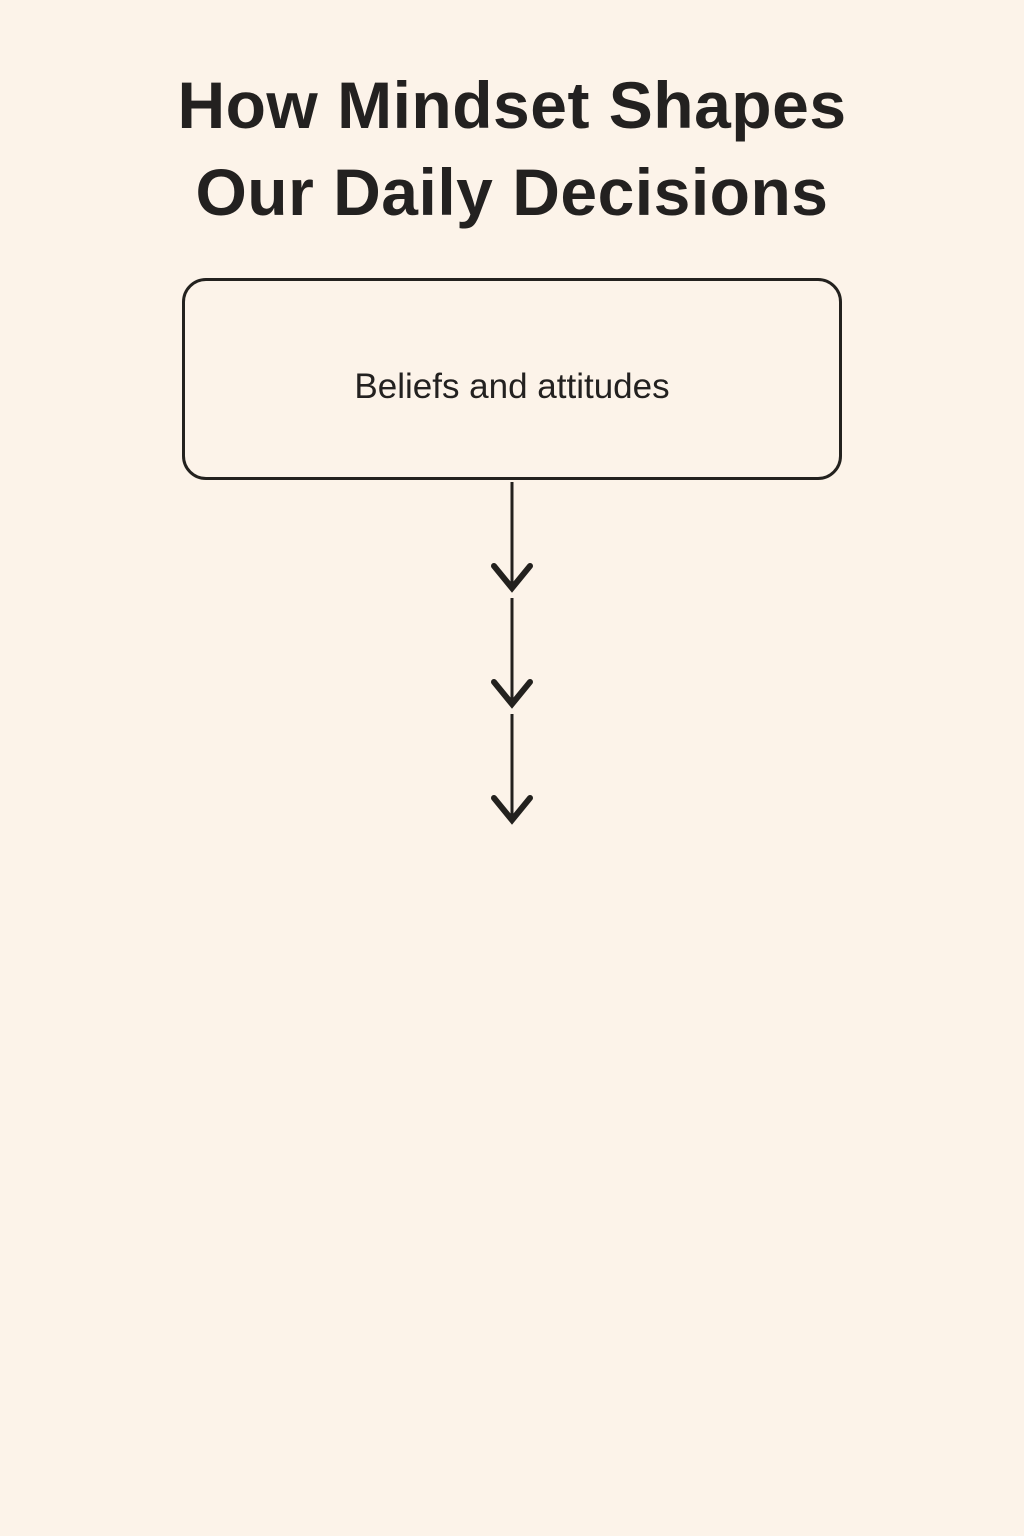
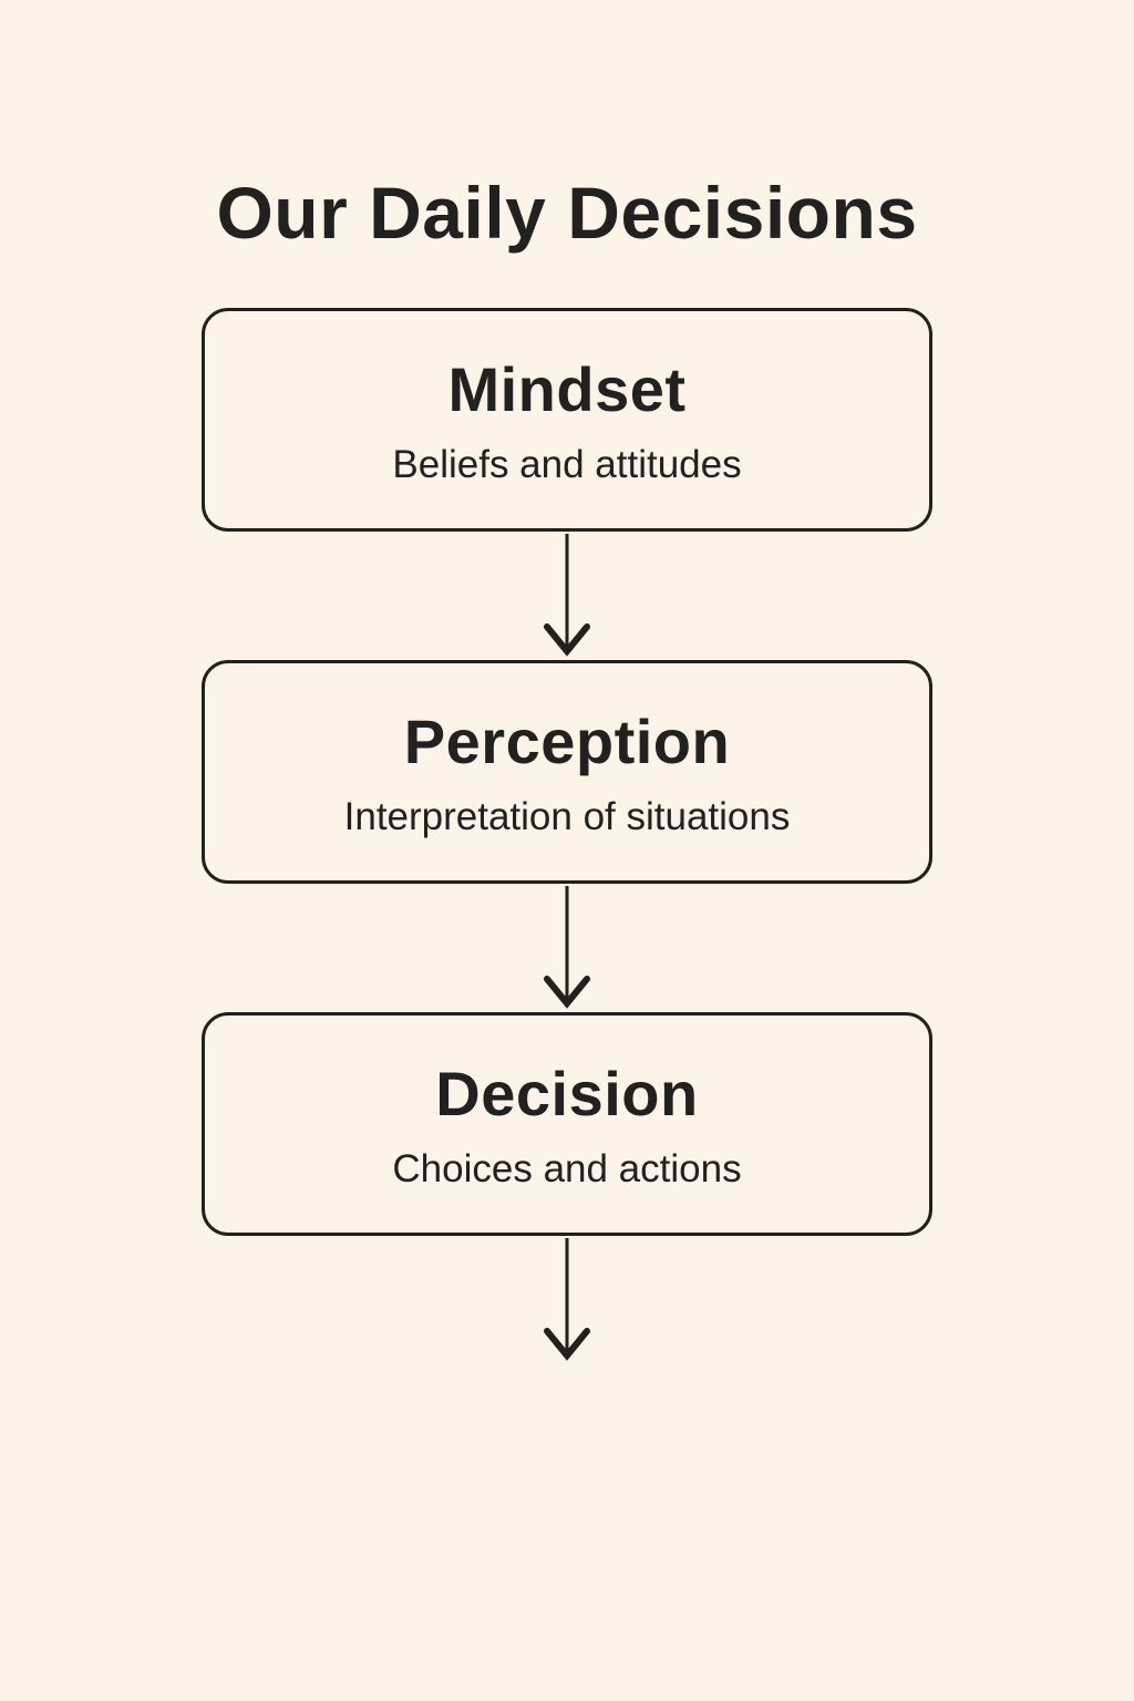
- How Mindset Shapes
  Our Daily Decisions
+ Mindset
  Beliefs and attitudes
+ Perception
+ Interpretation of situations
+ Decision
+ Choices and actions
